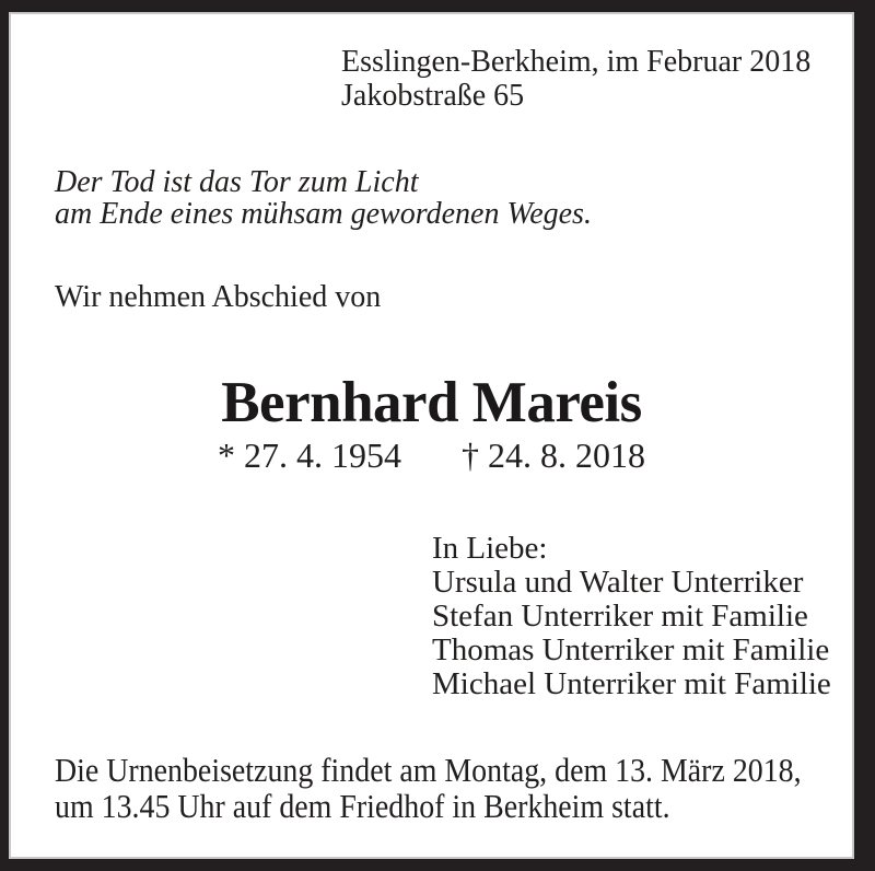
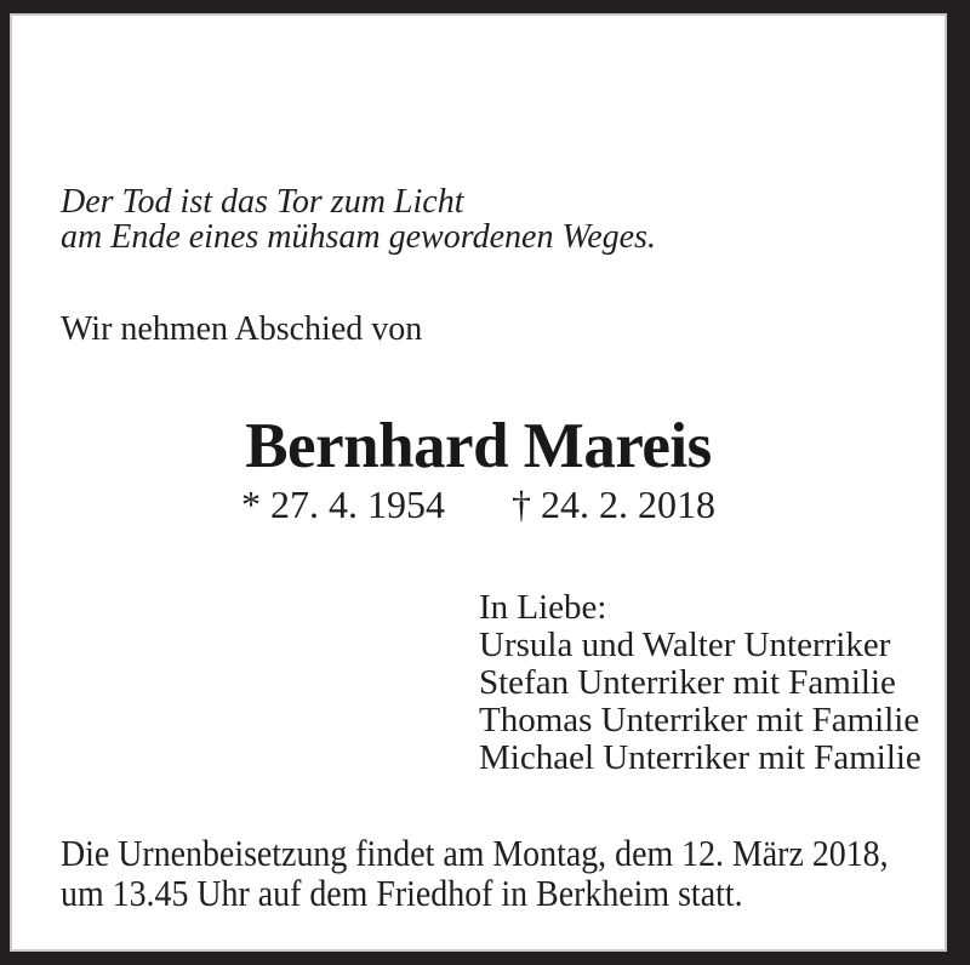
- Esslingen-Berkheim, im Februar 2018
- Jakobstraße 65
  Der Tod ist das Tor zum Licht
  am Ende eines mühsam gewordenen Weges.
  Wir nehmen Abschied von
  Bernhard Mareis
- * 27. 4. 1954 † 24. 8. 2018
+ * 27. 4. 1954 † 24. 2. 2018
  In Liebe:
  Ursula und Walter Unterriker
  Stefan Unterriker mit Familie
  Thomas Unterriker mit Familie
  Michael Unterriker mit Familie
- Die Urnenbeisetzung findet am Montag, dem 13. März 2018,
+ Die Urnenbeisetzung findet am Montag, dem 12. März 2018,
  um 13.45 Uhr auf dem Friedhof in Berkheim statt.
